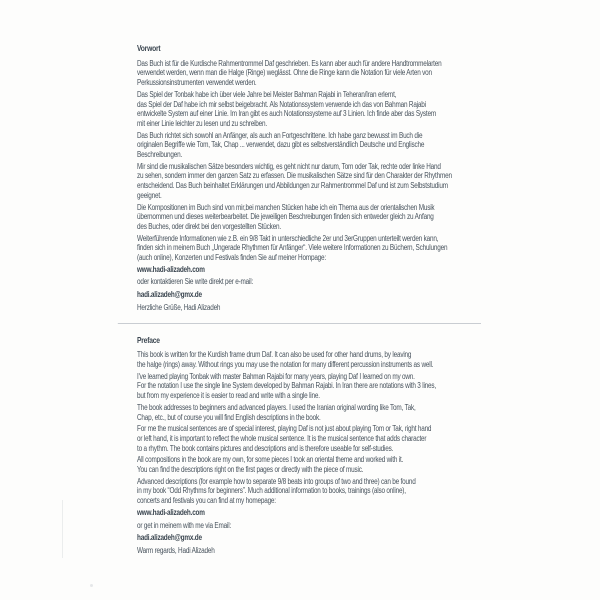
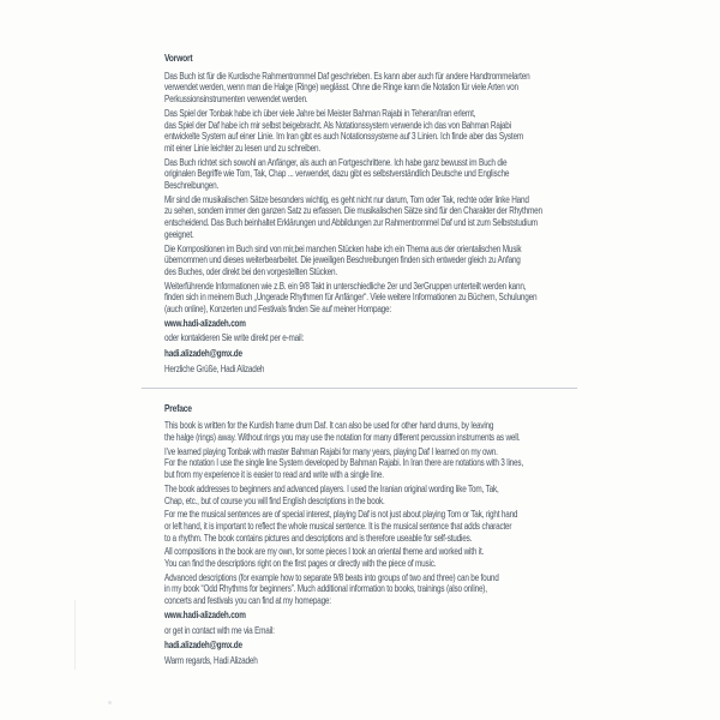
  Vorwort
  Das Buch ist für die Kurdische Rahmentrommel Daf geschrieben. Es kann aber auch für andere Handtrommelarten
  verwendet werden, wenn man die Halge (Ringe) weglässt. Ohne die Ringe kann die Notation für viele Arten von
  Perkussionsinstrumenten verwendet werden.
  Das Spiel der Tonbak habe ich über viele Jahre bei Meister Bahman Rajabi in Teheran/Iran erlernt,
  das Spiel der Daf habe ich mir selbst beigebracht. Als Notationssystem verwende ich das von Bahman Rajabi
  entwickelte System auf einer Linie. Im Iran gibt es auch Notationssysteme auf 3 Linien. Ich finde aber das System
  mit einer Linie leichter zu lesen und zu schreiben.
  Das Buch richtet sich sowohl an Anfänger, als auch an Fortgeschrittene. Ich habe ganz bewusst im Buch die
  originalen Begriffe wie Tom, Tak, Chap ... verwendet, dazu gibt es selbstverständlich Deutsche und Englische
  Beschreibungen.
  Mir sind die musikalischen Sätze besonders wichtig, es geht nicht nur darum, Tom oder Tak, rechte oder linke Hand
  zu sehen, sondern immer den ganzen Satz zu erfassen. Die musikalischen Sätze sind für den Charakter der Rhythmen
  entscheidend. Das Buch beinhaltet Erklärungen und Abbildungen zur Rahmentrommel Daf und ist zum Selbststudium
  geeignet.
  Die Kompositionen im Buch sind von mir,bei manchen Stücken habe ich ein Thema aus der orientalischen Musik
  übernommen und dieses weiterbearbeitet. Die jeweiligen Beschreibungen finden sich entweder gleich zu Anfang
  des Buches, oder direkt bei den vorgestellten Stücken.
  Weiterführende Informationen wie z.B. ein 9/8 Takt in unterschiedliche 2er und 3erGruppen unterteilt werden kann,
  finden sich in meinem Buch „Ungerade Rhythmen für Anfänger“. Viele weitere Informationen zu Büchern, Schulungen
  (auch online), Konzerten und Festivals finden Sie auf meiner Hompage:
  www.hadi-alizadeh.com
  oder kontaktieren Sie write direkt per e-mail:
  hadi.alizadeh@gmx.de
  Herzliche Grüße, Hadi Alizadeh
  Preface
  This book is written for the Kurdish frame drum Daf. It can also be used for other hand drums, by leaving
  the halge (rings) away. Without rings you may use the notation for many different percussion instruments as well.
  I've learned playing Tonbak with master Bahman Rajabi for many years, playing Daf I learned on my own.
  For the notation I use the single line System developed by Bahman Rajabi. In Iran there are notations with 3 lines,
  but from my experience it is easier to read and write with a single line.
  The book addresses to beginners and advanced players. I used the Iranian original wording like Tom, Tak,
  Chap, etc., but of course you will find English descriptions in the book.
  For me the musical sentences are of special interest, playing Daf is not just about playing Tom or Tak, right hand
  or left hand, it is important to reflect the whole musical sentence. It is the musical sentence that adds character
  to a rhythm. The book contains pictures and descriptions and is therefore useable for self-studies.
  All compositions in the book are my own, for some pieces I took an oriental theme and worked with it.
  You can find the descriptions right on the first pages or directly with the piece of music.
  Advanced descriptions (for example how to separate 9/8 beats into groups of two and three) can be found
  in my book “Odd Rhythms for beginners”. Much additional information to books, trainings (also online),
  concerts and festivals you can find at my homepage:
  www.hadi-alizadeh.com
- or get in meinem with me via Email:
+ or get in contact with me via Email:
  hadi.alizadeh@gmx.de
  Warm regards, Hadi Alizadeh
